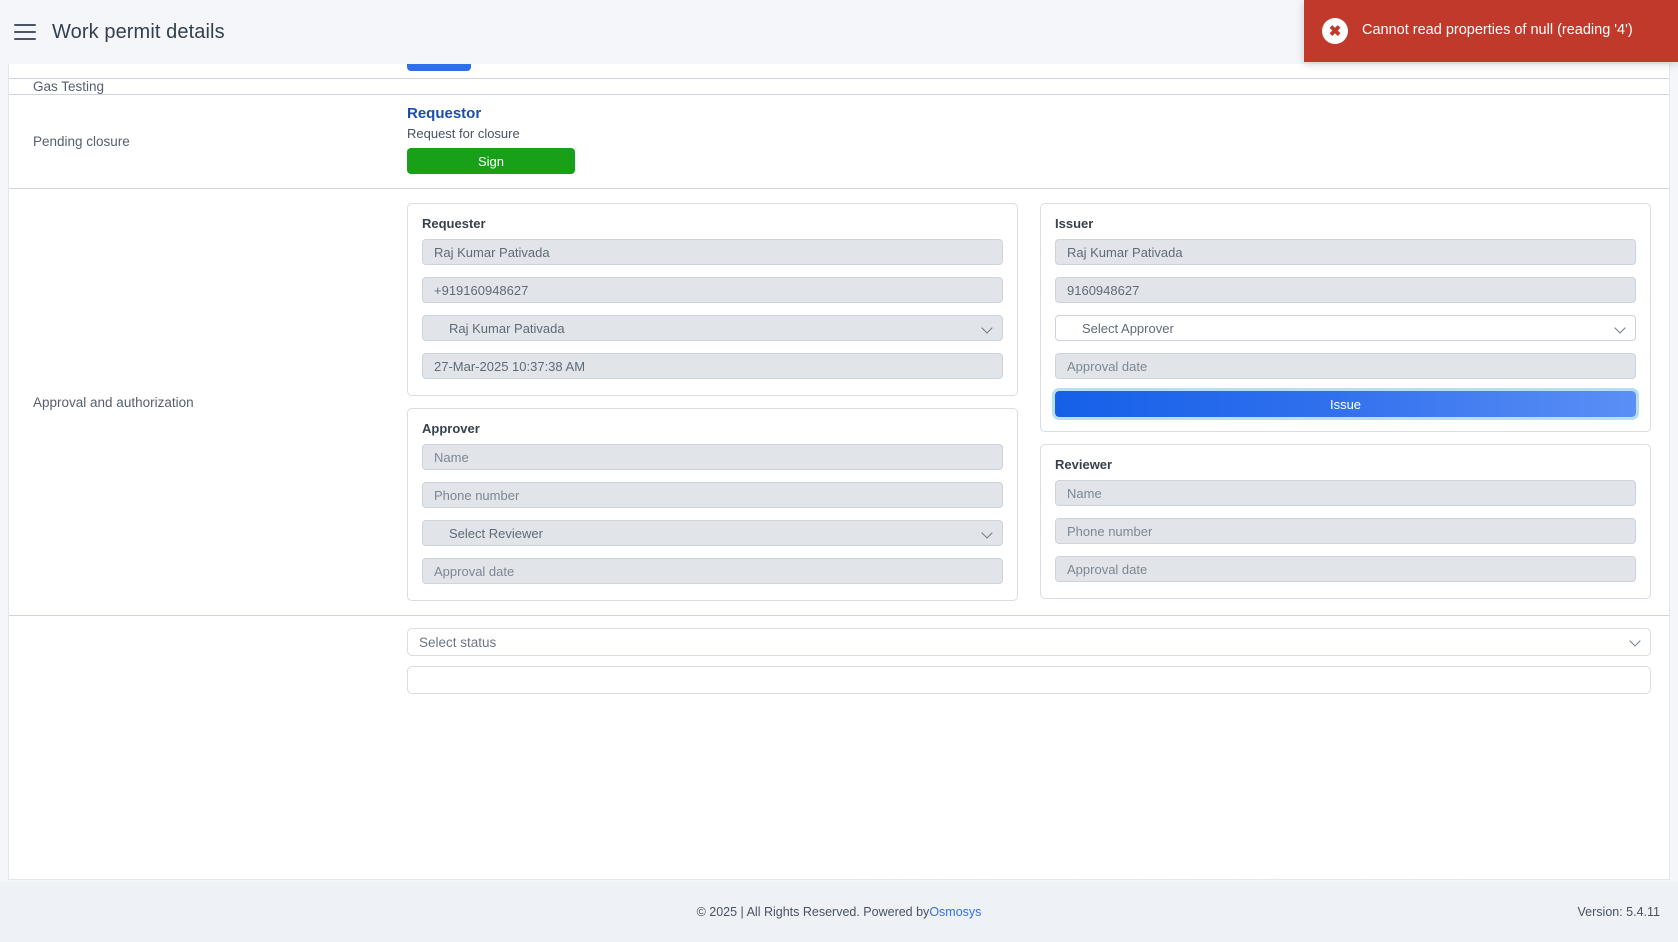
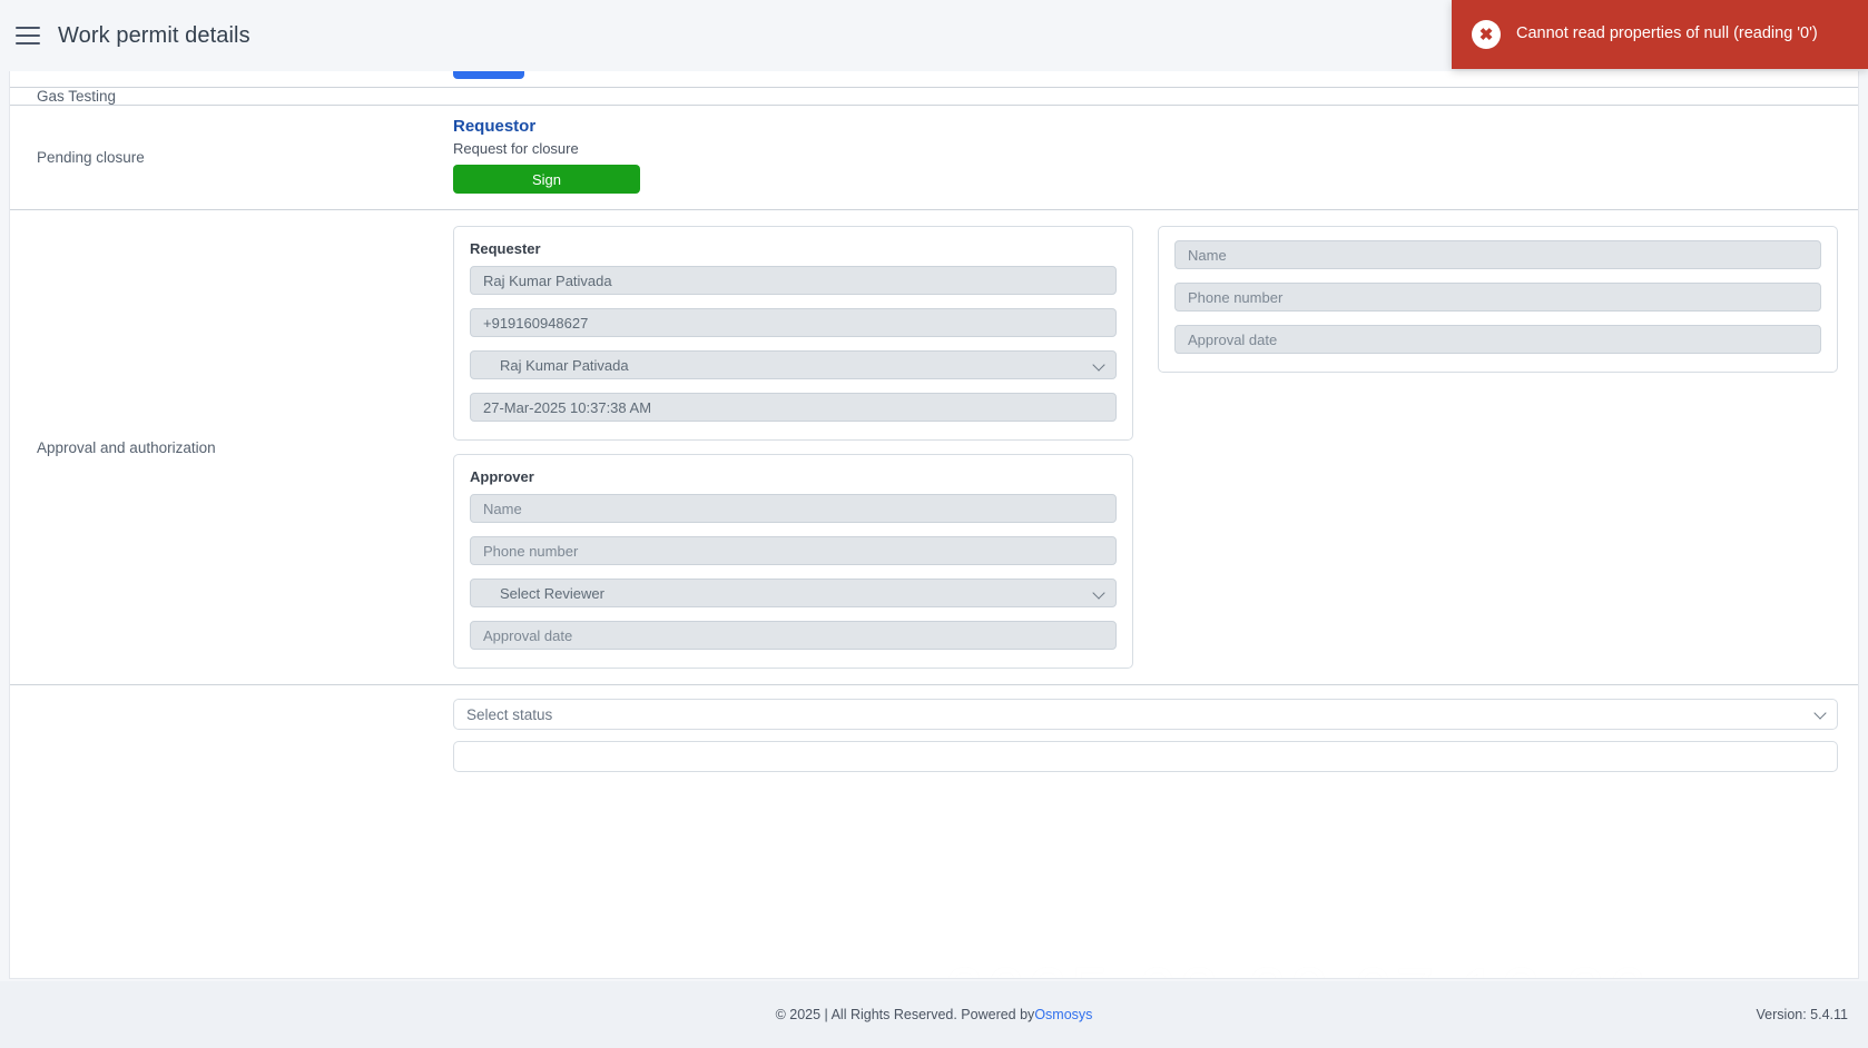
  Work permit details
  ✖
- Cannot read properties of null (reading '4')
+ Cannot read properties of null (reading '0')
  Gas Testing
  Pending closure
  Requestor
  Request for closure
  Sign
  Approval and authorization
  Requester
  Raj Kumar Pativada +919160948627
  Raj Kumar Pativada
  27-Mar-2025 10:37:38 AM
  Approver
  Name Phone number
  Select Reviewer
  Approval date
- Issuer
- Raj Kumar Pativada 9160948627
- Select Approver
- Approval date Issue
- Reviewer
  Name Phone number Approval date
  Select status
  © 2025 | All Rights Reserved. Powered by
  Osmosys
  Version: 5.4.11
